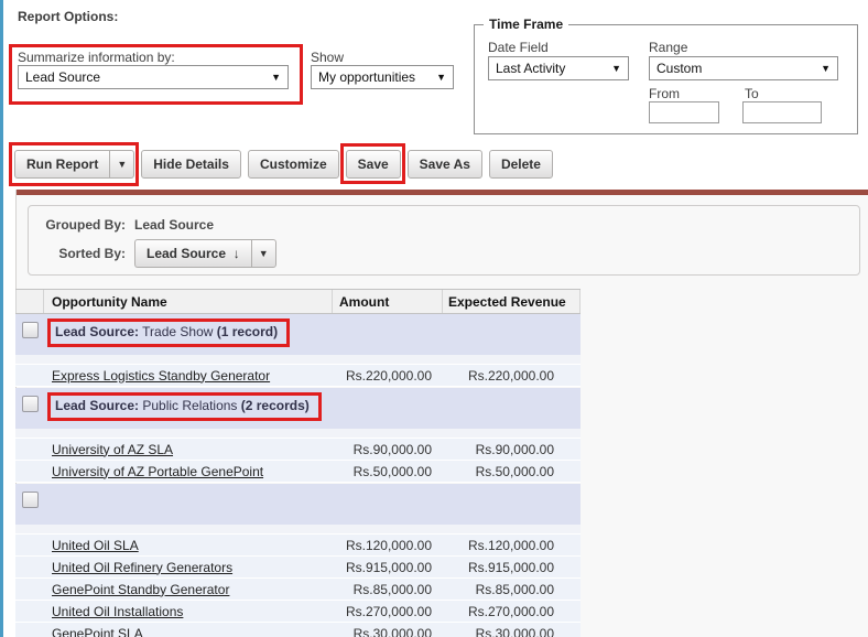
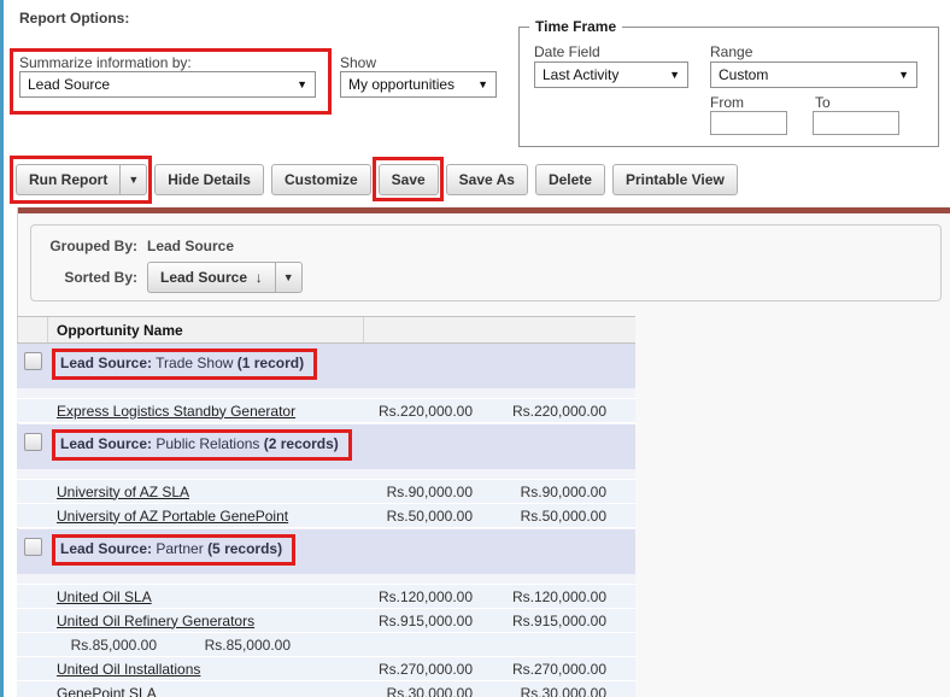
  Report Options:
  Summarize information by:
  Lead Source
  ▼
  Show
  My opportunities
  ▼
  Time Frame
  Date Field
  Last Activity
  ▼
  Range
  Custom
  ▼
  From
  To
  Run Report
  ▼
  Hide Details
  Customize
  Save
  Save As
  Delete
+ Printable View
  Grouped By:
  Lead Source
  Sorted By:
  Lead Source ↓
  ▼
  Opportunity Name
- Amount
- Expected Revenue
  Lead Source: Trade Show (1 record)
  Express Logistics Standby Generator
  Rs.220,000.00
  Rs.220,000.00
  Lead Source: Public Relations (2 records)
  University of AZ SLA
  Rs.90,000.00
  Rs.90,000.00
  University of AZ Portable GenePoint
  Rs.50,000.00
  Rs.50,000.00
+ Lead Source: Partner (5 records)
  United Oil SLA
  Rs.120,000.00
  Rs.120,000.00
  United Oil Refinery Generators
  Rs.915,000.00
  Rs.915,000.00
- GenePoint Standby Generator
  Rs.85,000.00
  Rs.85,000.00
  United Oil Installations
  Rs.270,000.00
  Rs.270,000.00
  GenePoint SLA
  Rs.30,000.00
  Rs.30,000.00
